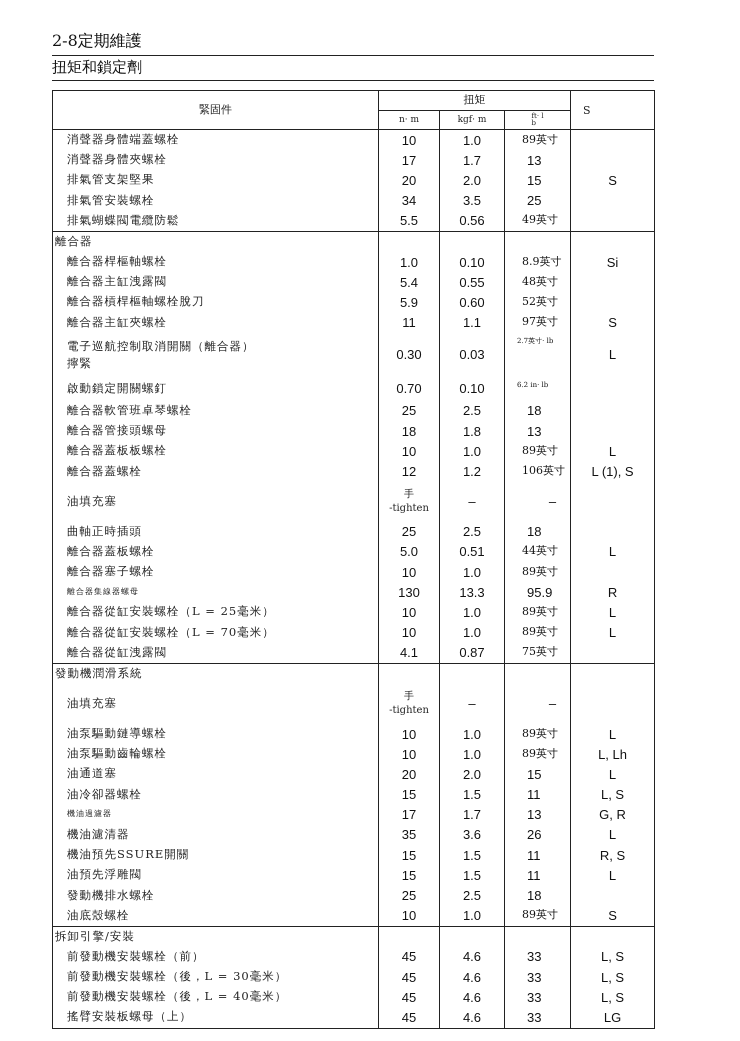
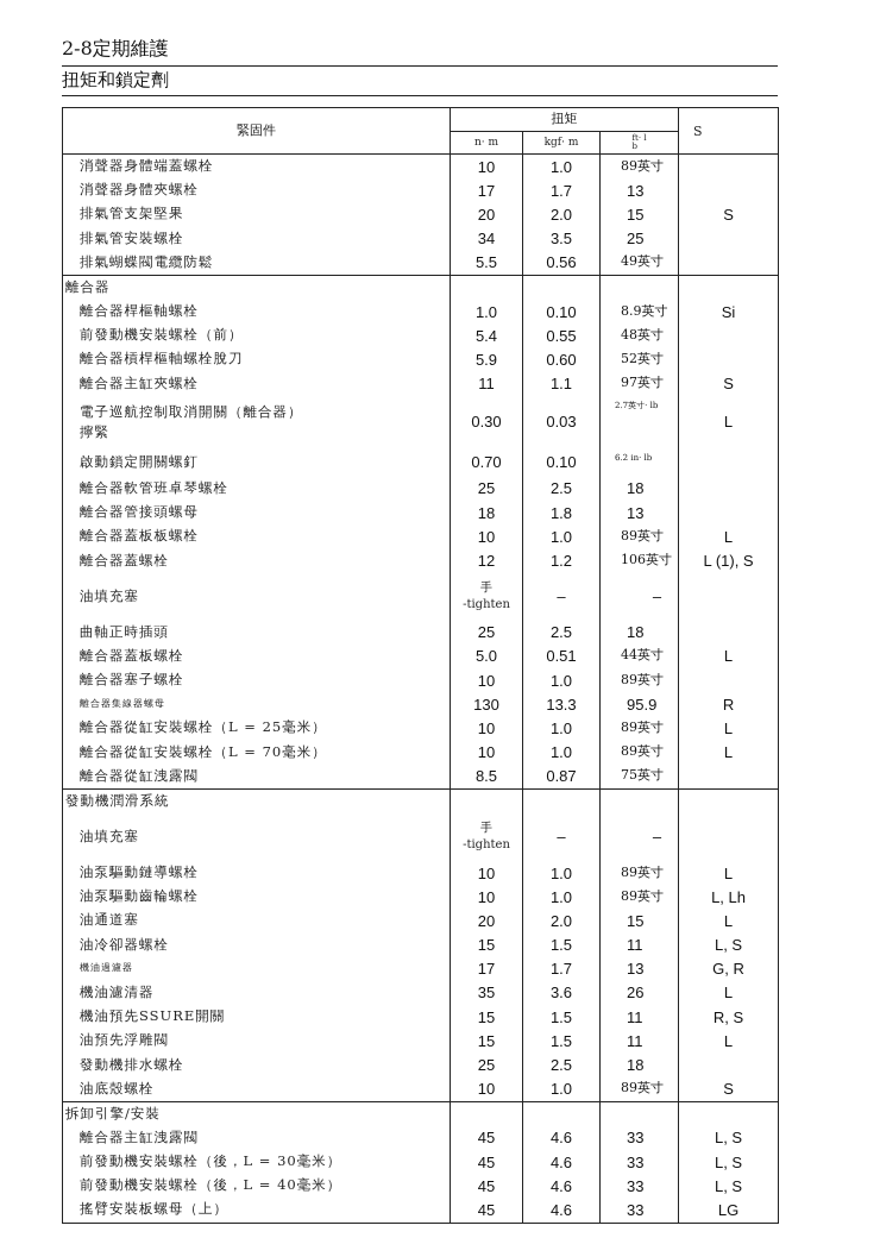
  2-8定期維護
  扭矩和鎖定劑
  緊固件	扭矩	S
  n· m	kgf· m	ft· lb
  消聲器身體端蓋螺栓	10	1.0	89英寸
  消聲器身體夾螺栓	17	1.7	13
  排氣管支架堅果	20	2.0	15	S
  排氣管安裝螺栓	34	3.5	25
  排氣蝴蝶閥電纜防鬆	5.5	0.56	49英寸
  離合器
  離合器桿樞軸螺栓	1.0	0.10	8.9英寸	Si
- 離合器主缸洩露閥	5.4	0.55	48英寸
+ 前發動機安裝螺栓（前）	5.4	0.55	48英寸
  離合器槓桿樞軸螺栓脫刀	5.9	0.60	52英寸
  離合器主缸夾螺栓	11	1.1	97英寸	S
  電子巡航控制取消開關（離合器）擰緊	0.30	0.03	2.7英寸· lb	L
  啟動鎖定開關螺釘	0.70	0.10	6.2 in· lb
  離合器軟管班卓琴螺栓	25	2.5	18
  離合器管接頭螺母	18	1.8	13
  離合器蓋板板螺栓	10	1.0	89英寸	L
  離合器蓋螺栓	12	1.2	106英寸	L (1), S
  油填充塞	手-tighten	–	–
  曲軸正時插頭	25	2.5	18
  離合器蓋板螺栓	5.0	0.51	44英寸	L
  離合器塞子螺栓	10	1.0	89英寸
  離合器集線器螺母	130	13.3	95.9	R
  離合器從缸安裝螺栓（L = 25毫米）	10	1.0	89英寸	L
  離合器從缸安裝螺栓（L = 70毫米）	10	1.0	89英寸	L
- 離合器從缸洩露閥	4.1	0.87	75英寸
+ 離合器從缸洩露閥	8.5	0.87	75英寸
  發動機潤滑系統
  油填充塞	手-tighten	–	–
  油泵驅動鏈導螺栓	10	1.0	89英寸	L
  油泵驅動齒輪螺栓	10	1.0	89英寸	L, Lh
  油通道塞	20	2.0	15	L
  油冷卻器螺栓	15	1.5	11	L, S
  機油過濾器	17	1.7	13	G, R
  機油濾清器	35	3.6	26	L
  機油預先SSURE開關	15	1.5	11	R, S
  油預先浮雕閥	15	1.5	11	L
  發動機排水螺栓	25	2.5	18
  油底殼螺栓	10	1.0	89英寸	S
  拆卸引擎/安裝
- 前發動機安裝螺栓（前）	45	4.6	33	L, S
+ 離合器主缸洩露閥	45	4.6	33	L, S
  前發動機安裝螺栓（後，L = 30毫米）	45	4.6	33	L, S
  前發動機安裝螺栓（後，L = 40毫米）	45	4.6	33	L, S
  搖臂安裝板螺母（上）	45	4.6	33	LG
